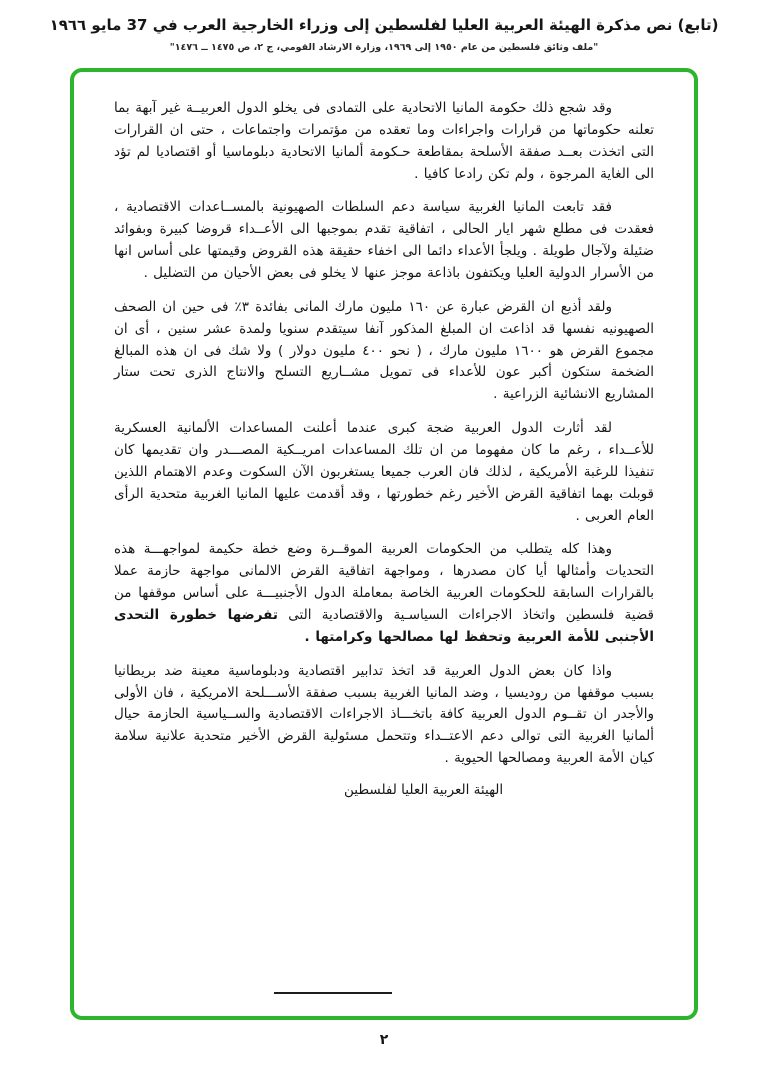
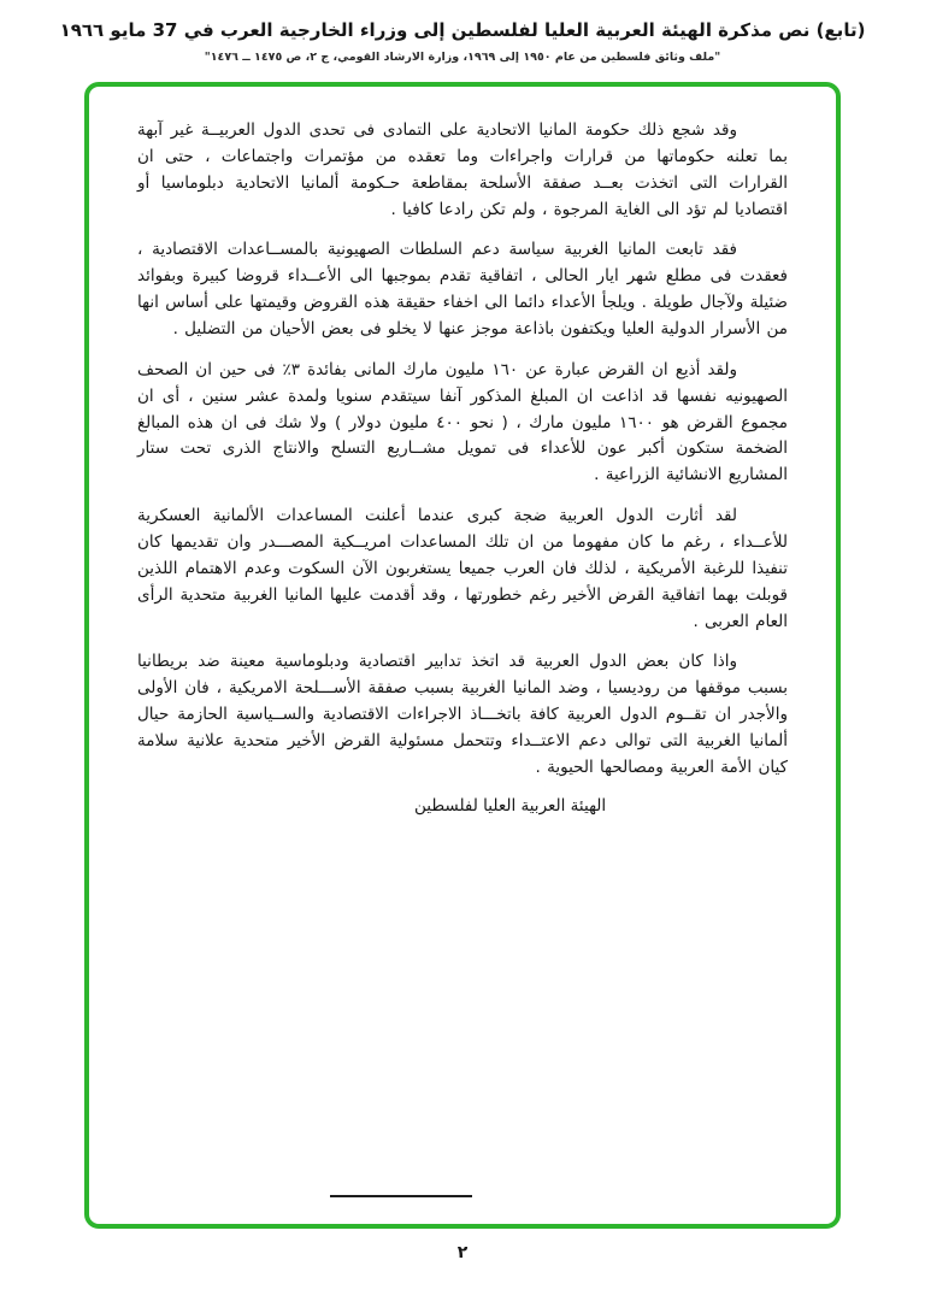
  (تابع) نص مذكرة الهيئة العربية العليا لفلسطين إلى وزراء الخارجية العرب في 37 مايو ١٩٦٦
  "ملف وثائق فلسطين من عام ١٩٥٠ إلى ١٩٦٩، وزارة الارشاد القومي، ج ٢، ص ١٤٧٥ ــ ١٤٧٦"
- وقد شجع ذلك حكومة المانيا الاتحادية على التمادى فى يخلو الدول العربيــة غير آبهة بما تعلنه حكوماتها من قرارات واجراءات وما تعقده من مؤتمرات واجتماعات ، حتى ان القرارات التى اتخذت بعــد صفقة الأسلحة بمقاطعة حـكومة ألمانيا الاتحادية دبلوماسيا أو اقتصاديا لم تؤد الى الغاية المرجوة ، ولم تكن رادعا كافيا .
+ وقد شجع ذلك حكومة المانيا الاتحادية على التمادى فى تحدى الدول العربيــة غير آبهة بما تعلنه حكوماتها من قرارات واجراءات وما تعقده من مؤتمرات واجتماعات ، حتى ان القرارات التى اتخذت بعــد صفقة الأسلحة بمقاطعة حـكومة ألمانيا الاتحادية دبلوماسيا أو اقتصاديا لم تؤد الى الغاية المرجوة ، ولم تكن رادعا كافيا .
  فقد تابعت المانيا الغربية سياسة دعم السلطات الصهيونية بالمســاعدات الاقتصادية ، فعقدت فى مطلع شهر ايار الحالى ، اتفاقية تقدم بموجبها الى الأعــداء قروضا كبيرة وبفوائد ضئيلة ولآجال طويلة . ويلجأ الأعداء دائما الى اخفاء حقيقة هذه القروض وقيمتها على أساس انها من الأسرار الدولية العليا ويكتفون باذاعة موجز عنها لا يخلو فى بعض الأحيان من التضليل .
  ولقد أذيع ان القرض عبارة عن ١٦٠ مليون مارك المانى بفائدة ٣٪ فى حين ان الصحف الصهيونيه نفسها قد اذاعت ان المبلغ المذكور آنفا سيتقدم سنويا ولمدة عشر سنين ، أى ان مجموع القرض هو ١٦٠٠ مليون مارك ، ( نحو ٤٠٠ مليون دولار ) ولا شك فى ان هذه المبالغ الضخمة ستكون أكبر عون للأعداء فى تمويل مشــاريع التسلح والانتاج الذرى تحت ستار المشاريع الانشائية الزراعية .
  لقد أثارت الدول العربية ضجة كبرى عندما أعلنت المساعدات الألمانية العسكرية للأعــداء ، رغم ما كان مفهوما من ان تلك المساعدات امريــكية المصـــدر وان تقديمها كان تنفيذا للرغبة الأمريكية ، لذلك فان العرب جميعا يستغربون الآن السكوت وعدم الاهتمام اللذين قوبلت بهما اتفاقية القرض الأخير رغم خطورتها ، وقد أقدمت عليها المانيا الغربية متحدية الرأى العام العربى .
- وهذا كله يتطلب من الحكومات العربية الموقــرة وضع خطة حكيمة لمواجهـــة هذه التحديات وأمثالها أيا كان مصدرها ، ومواجهة اتفاقية القرض الالمانى مواجهة حازمة عملا بالقرارات السابقة للحكومات العربية الخاصة بمعاملة الدول الأجنبيـــة على أساس موقفها من قضية فلسطين واتخاذ الاجراءات السياسـية والاقتصادية التى تفرضها خطورة التحدى الأجنبى للأمة العربية وتحفظ لها مصالحها وكرامتها .
  واذا كان بعض الدول العربية قد اتخذ تدابير اقتصادية ودبلوماسية معينة ضد بريطانيا بسبب موقفها من روديسيا ، وضد المانيا الغربية بسبب صفقة الأســـلحة الامريكية ، فان الأولى والأجدر ان تقــوم الدول العربية كافة باتخـــاذ الاجراءات الاقتصادية والســياسية الحازمة حيال ألمانيا الغربية التى توالى دعم الاعتــداء وتتحمل مسئولية القرض الأخير متحدية علانية سلامة كيان الأمة العربية ومصالحها الحيوية .
  الهيئة العربية العليا لفلسطين
  ٢
